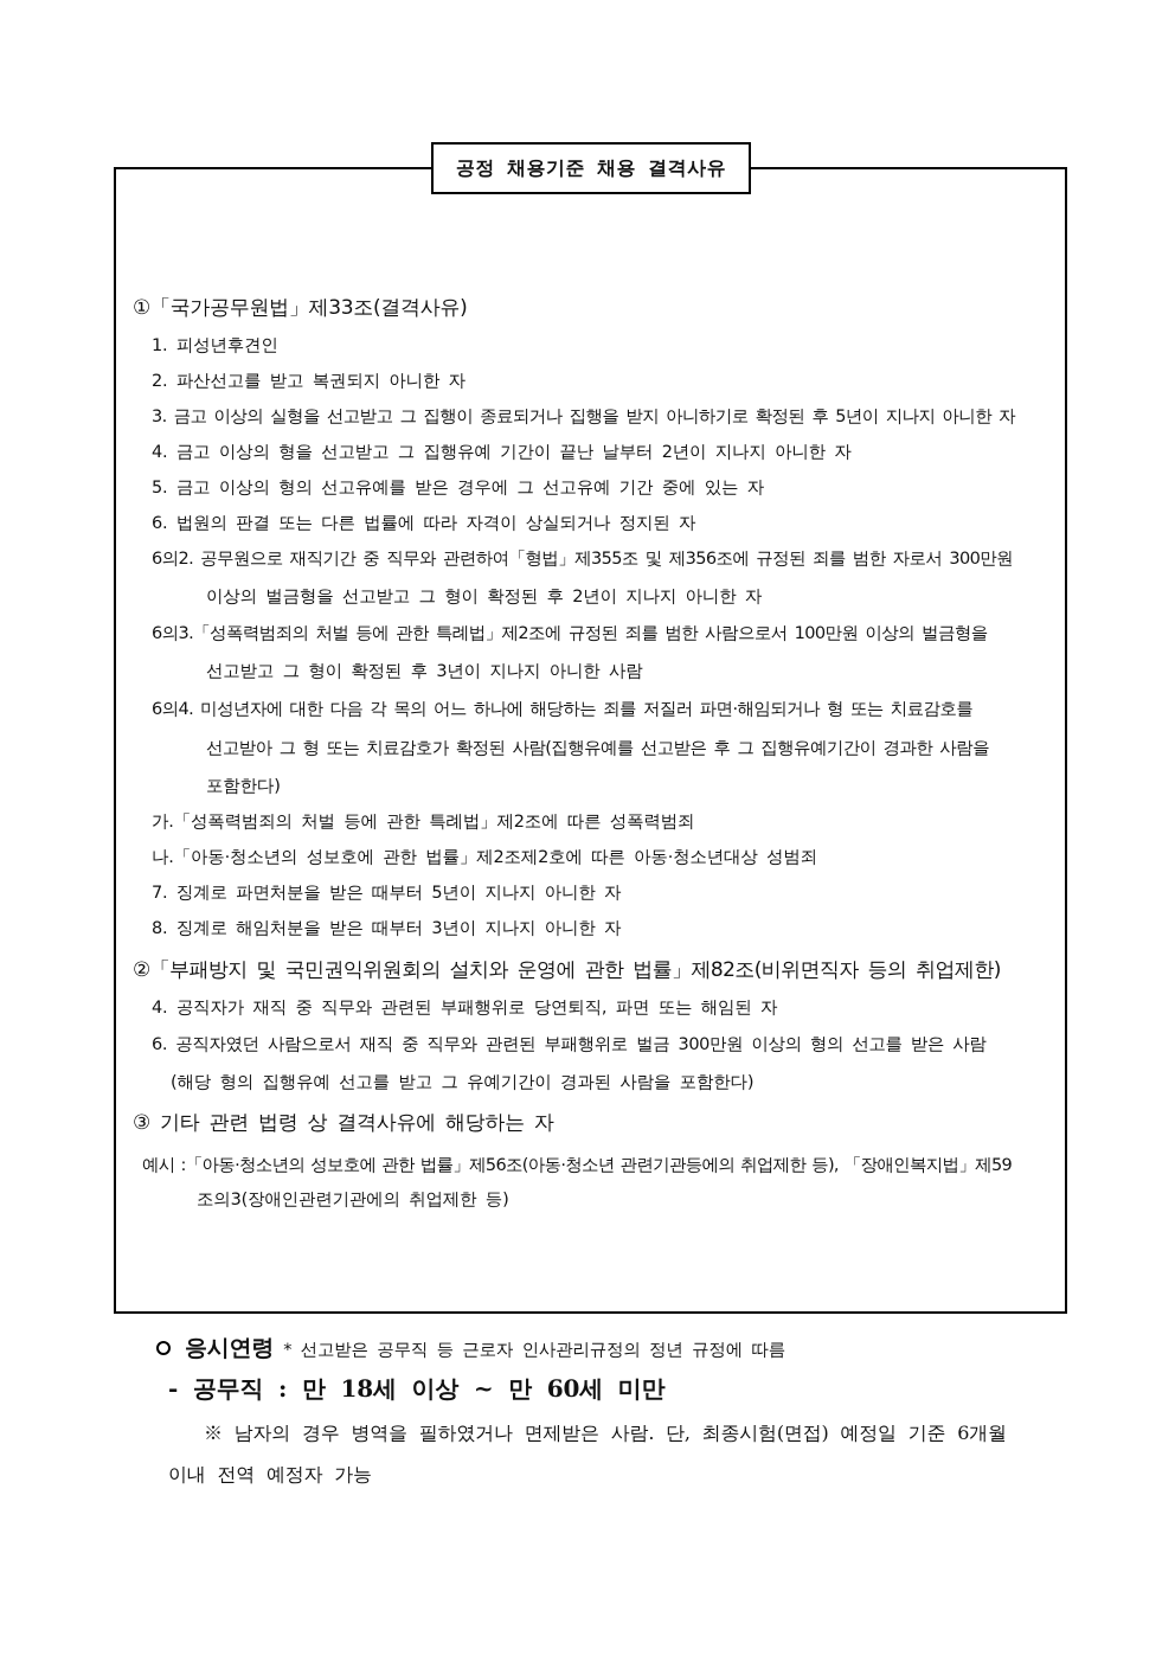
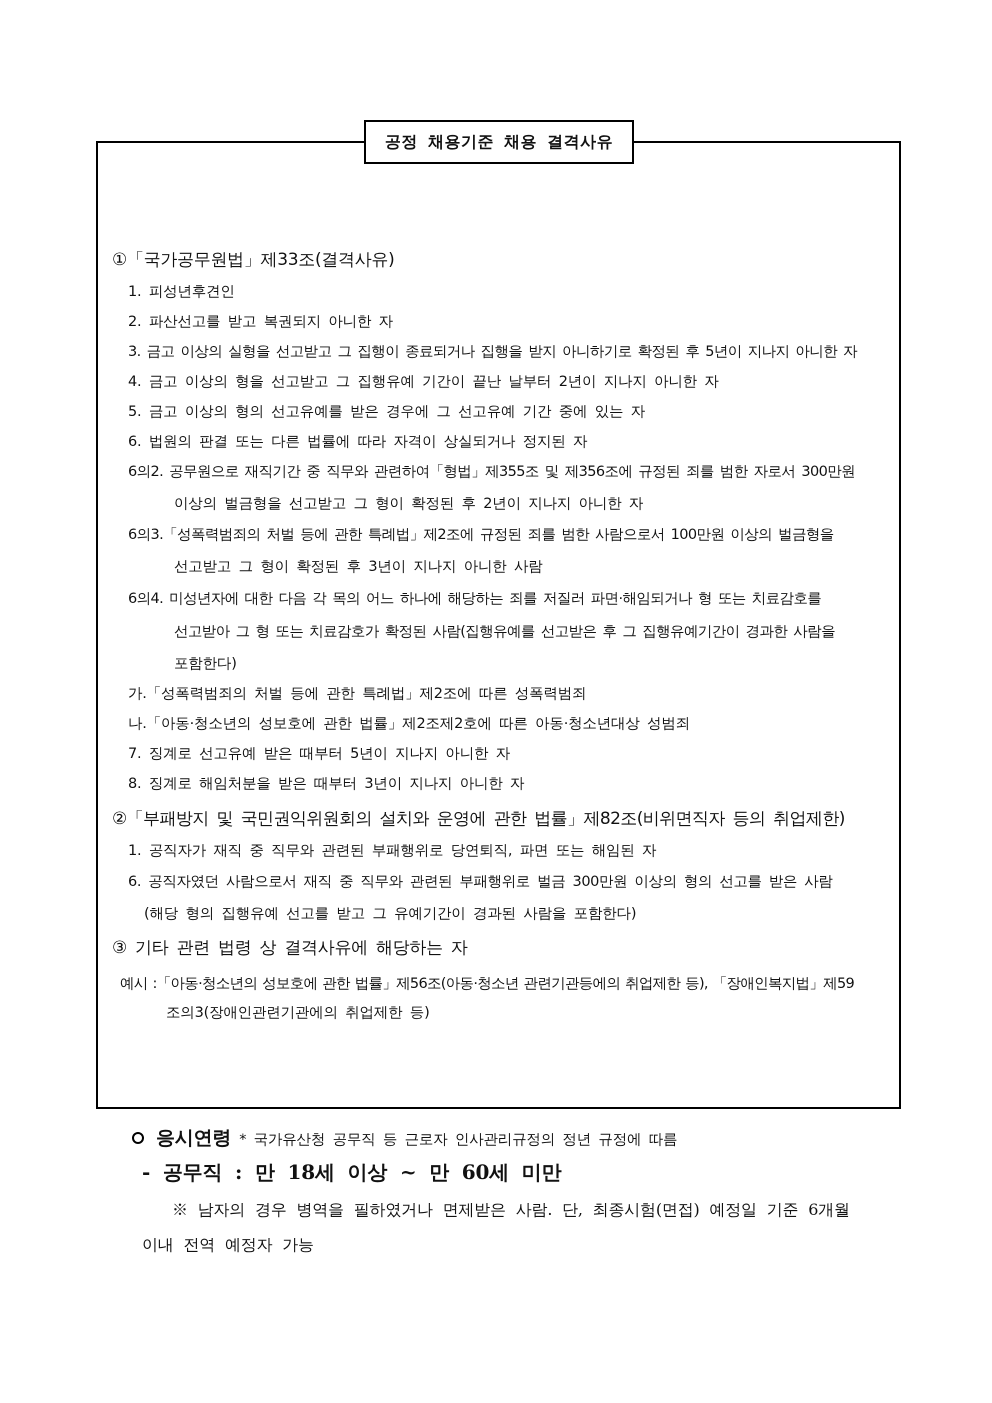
  공정 채용기준 채용 결격사유
  ①「국가공무원법」제33조(결격사유)
  1. 피성년후견인
  2. 파산선고를 받고 복권되지 아니한 자
  3. 금고 이상의 실형을 선고받고 그 집행이 종료되거나 집행을 받지 아니하기로 확정된 후 5년이 지나지 아니한 자
  4. 금고 이상의 형을 선고받고 그 집행유예 기간이 끝난 날부터 2년이 지나지 아니한 자
  5. 금고 이상의 형의 선고유예를 받은 경우에 그 선고유예 기간 중에 있는 자
  6. 법원의 판결 또는 다른 법률에 따라 자격이 상실되거나 정지된 자
  6의2. 공무원으로 재직기간 중 직무와 관련하여「형법」제355조 및 제356조에 규정된 죄를 범한 자로서 300만원
  이상의 벌금형을 선고받고 그 형이 확정된 후 2년이 지나지 아니한 자
  6의3.「성폭력범죄의 처벌 등에 관한 특례법」제2조에 규정된 죄를 범한 사람으로서 100만원 이상의 벌금형을
  선고받고 그 형이 확정된 후 3년이 지나지 아니한 사람
  6의4. 미성년자에 대한 다음 각 목의 어느 하나에 해당하는 죄를 저질러 파면·해임되거나 형 또는 치료감호를
  선고받아 그 형 또는 치료감호가 확정된 사람(집행유예를 선고받은 후 그 집행유예기간이 경과한 사람을
  포함한다)
  가.「성폭력범죄의 처벌 등에 관한 특례법」제2조에 따른 성폭력범죄
  나.「아동·청소년의 성보호에 관한 법률」제2조제2호에 따른 아동·청소년대상 성범죄
- 7. 징계로 파면처분을 받은 때부터 5년이 지나지 아니한 자
+ 7. 징계로 선고유예 받은 때부터 5년이 지나지 아니한 자
  8. 징계로 해임처분을 받은 때부터 3년이 지나지 아니한 자
  ②「부패방지 및 국민권익위원회의 설치와 운영에 관한 법률」제82조(비위면직자 등의 취업제한)
- 4. 공직자가 재직 중 직무와 관련된 부패행위로 당연퇴직, 파면 또는 해임된 자
+ 1. 공직자가 재직 중 직무와 관련된 부패행위로 당연퇴직, 파면 또는 해임된 자
  6. 공직자였던 사람으로서 재직 중 직무와 관련된 부패행위로 벌금 300만원 이상의 형의 선고를 받은 사람
  (해당 형의 집행유예 선고를 받고 그 유예기간이 경과된 사람을 포함한다)
  ③ 기타 관련 법령 상 결격사유에 해당하는 자
  예시 :「아동·청소년의 성보호에 관한 법률」제56조(아동·청소년 관련기관등에의 취업제한 등), 「장애인복지법」제59
  조의3(장애인관련기관에의 취업제한 등)
- 응시연령 * 선고받은 공무직 등 근로자 인사관리규정의 정년 규정에 따름
+ 응시연령 * 국가유산청 공무직 등 근로자 인사관리규정의 정년 규정에 따름
  - 공무직 : 만 18세 이상 ~ 만 60세 미만
  ※ 남자의 경우 병역을 필하였거나 면제받은 사람. 단, 최종시험(면접) 예정일 기준 6개월
  이내 전역 예정자 가능
